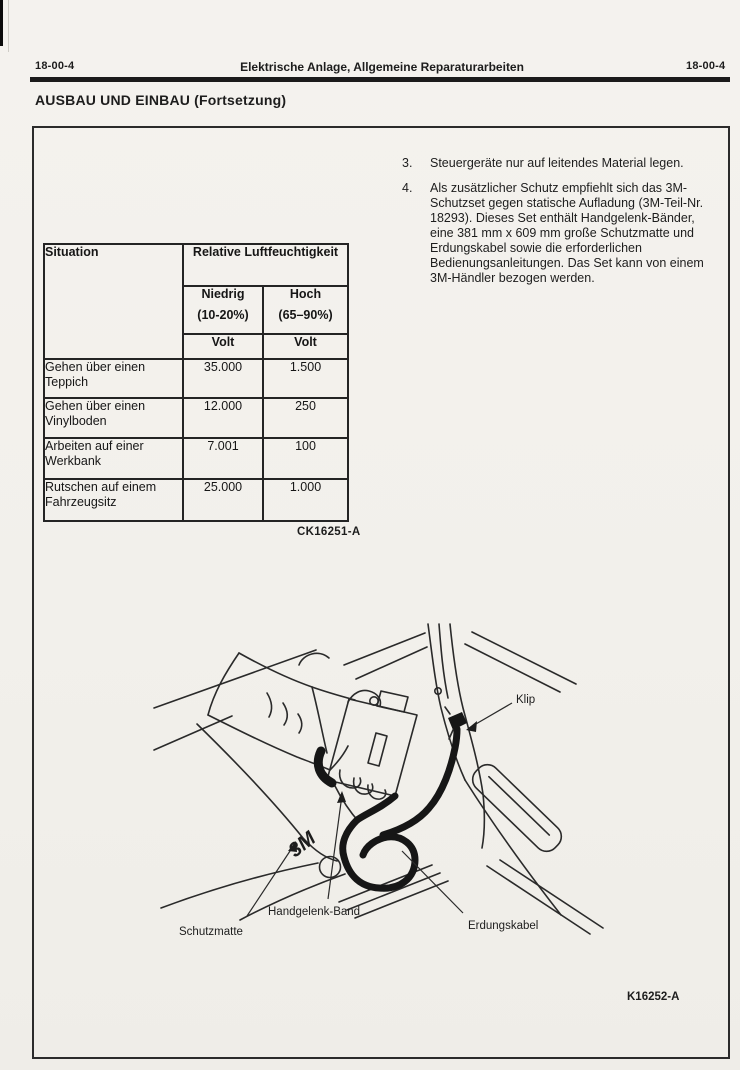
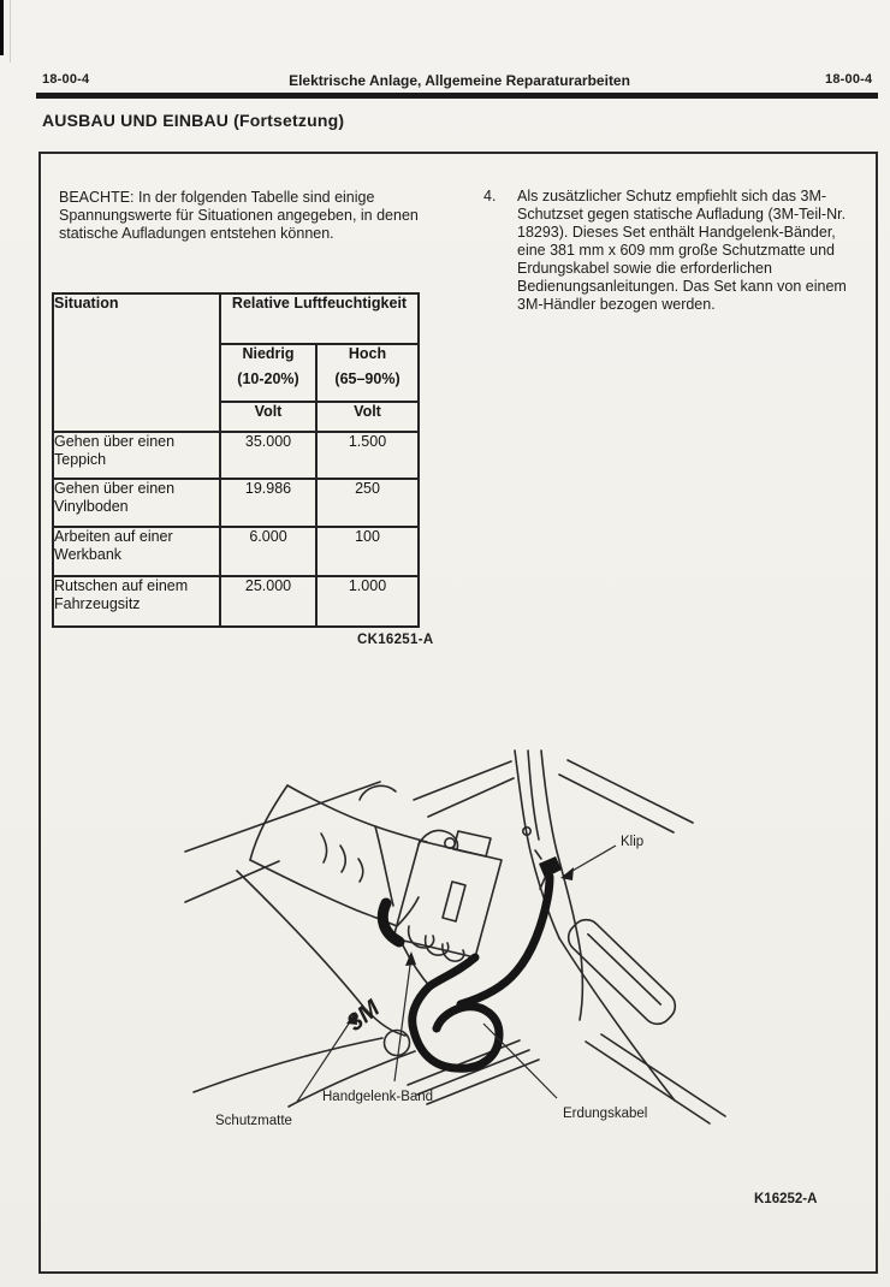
  18-00-4
  Elektrische Anlage, Allgemeine Reparaturarbeiten
  18-00-4
  AUSBAU UND EINBAU (Fortsetzung)
+ BEACHTE: In der folgenden Tabelle sind einige Spannungswerte für Situationen angegeben, in denen statische Aufladungen entstehen können.
  Situation	Relative Luftfeuchtigkeit
  Niedrig (10-20%)	Hoch (65–90%)
  Volt	Volt
  Gehen über einenTeppich	35.000	1.500
- Gehen über einenVinylboden	12.000	250
+ Gehen über einenVinylboden	19.986	250
- Arbeiten auf einerWerkbank	7.001	100
+ Arbeiten auf einerWerkbank	6.000	100
  Rutschen auf einemFahrzeugsitz	25.000	1.000
  CK16251-A
- 3.
- Steuergeräte nur auf leitendes Material legen.
  4.
  Als zusätzlicher Schutz empfiehlt sich das 3M-Schutzset gegen statische Aufladung (3M-Teil-Nr. 18293). Dieses Set enthält Handgelenk-Bänder, eine 381 mm x 609 mm große Schutzmatte und Erdungskabel sowie die erforderlichen Bedienungsanleitungen. Das Set kann von einem 3M-Händler bezogen werden.
  Klip
  Handgelenk-Band
  Schutzmatte
  Erdungskabel
  K16252-A
